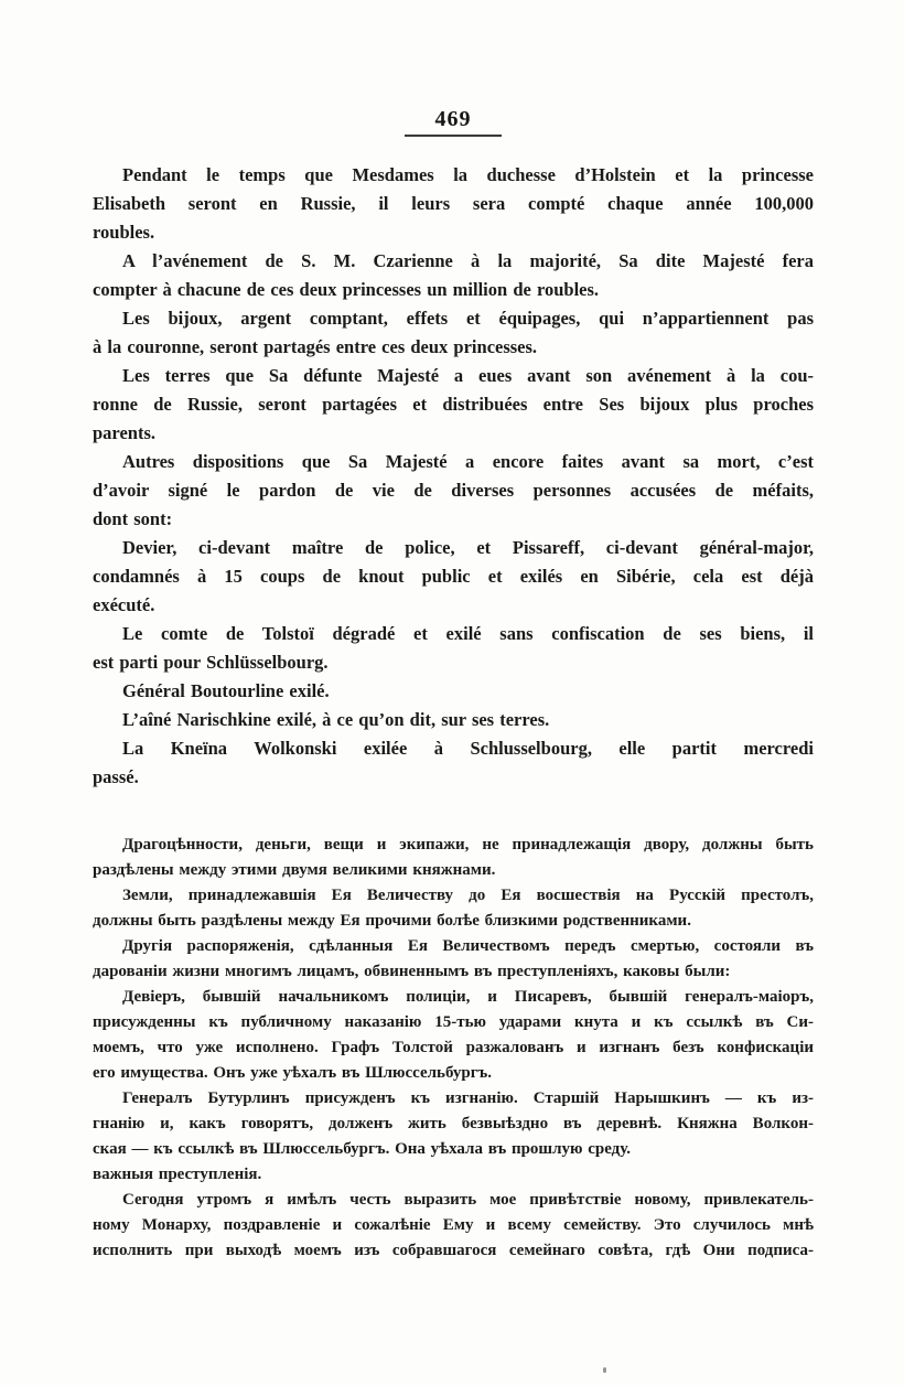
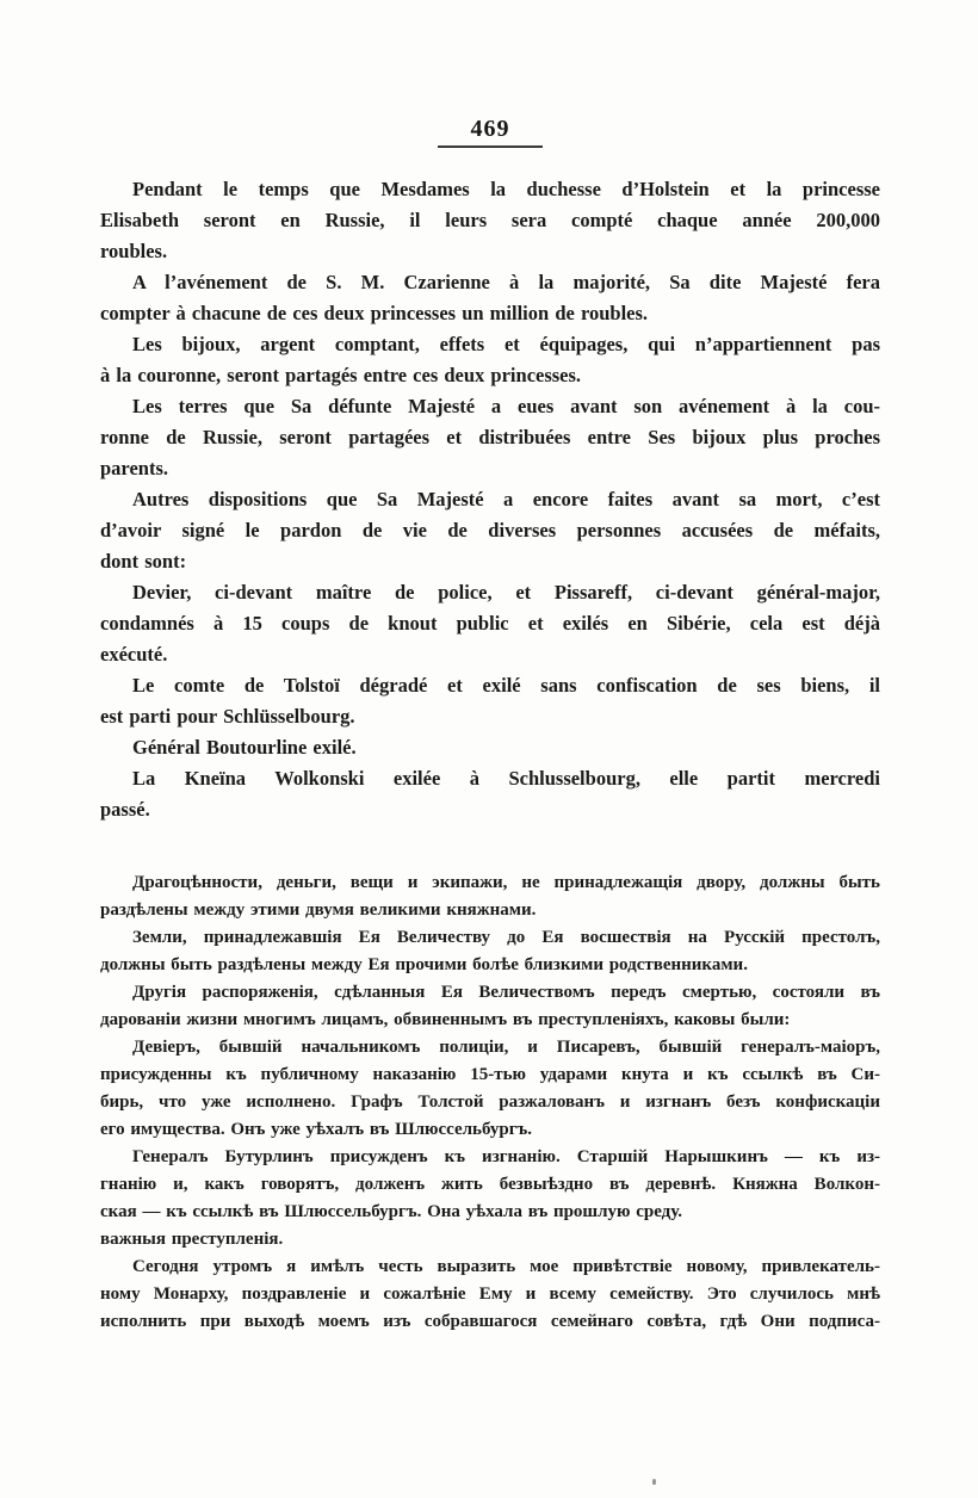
  469
  Pendant le temps que Mesdames la duchesse d’Holstein et la princesse
- Elisabeth seront en Russie, il leurs sera compté chaque année 100,000
+ Elisabeth seront en Russie, il leurs sera compté chaque année 200,000
  roubles.
  A l’avénement de S. M. Czarienne à la majorité, Sa dite Majesté fera
  compter à chacune de ces deux princesses un million de roubles.
  Les bijoux, argent comptant, effets et équipages, qui n’appartiennent pas
  à la couronne, seront partagés entre ces deux princesses.
  Les terres que Sa défunte Majesté a eues avant son avénement à la cou-
  ronne de Russie, seront partagées et distribuées entre Ses bijoux plus proches
  parents.
  Autres dispositions que Sa Majesté a encore faites avant sa mort, c’est
  d’avoir signé le pardon de vie de diverses personnes accusées de méfaits,
  dont sont:
  Devier, ci-devant maître de police, et Pissareff, ci-devant général-major,
  condamnés à 15 coups de knout public et exilés en Sibérie, cela est déjà
  exécuté.
  Le comte de Tolstoï dégradé et exilé sans confiscation de ses biens, il
  est parti pour Schlüsselbourg.
  Général Boutourline exilé.
- L’aîné Narischkine exilé, à ce qu’on dit, sur ses terres.
  La Kneïna Wolkonski exilée à Schlusselbourg, elle partit mercredi
  passé.
  Драгоцѣнности, деньги, вещи и экипажи, не принадлежащія двору, должны быть
  раздѣлены между этими двумя великими княжнами.
  Земли, принадлежавшія Ея Величеству до Ея восшествія на Русскій престолъ,
  должны быть раздѣлены между Ея прочими болѣе близкими родственниками.
  Другія распоряженія, сдѣланныя Ея Величествомъ передъ смертью, состояли въ
  дарованіи жизни многимъ лицамъ, обвиненнымъ въ преступленіяхъ, каковы были:
  Девіеръ, бывшій начальникомъ полиціи, и Писаревъ, бывшій генералъ-маіоръ,
  присужденны къ публичному наказанію 15-тью ударами кнута и къ ссылкѣ въ Си-
- моемъ, что уже исполнено. Графъ Толстой разжалованъ и изгнанъ безъ конфискаціи
+ бирь, что уже исполнено. Графъ Толстой разжалованъ и изгнанъ безъ конфискаціи
  его имущества. Онъ уже уѣхалъ въ Шлюссельбургъ.
  Генералъ Бутурлинъ присужденъ къ изгнанію. Старшій Нарышкинъ — къ из-
  гнанію и, какъ говорятъ, долженъ жить безвыѣздно въ деревнѣ. Княжна Волкон-
  ская — къ ссылкѣ въ Шлюссельбургъ. Она уѣхала въ прошлую среду.
  важныя преступленія.
  Сегодня утромъ я имѣлъ честь выразить мое привѣтствіе новому, привлекатель-
  ному Монарху, поздравленіе и сожалѣніе Ему и всему семейству. Это случилось мнѣ
  исполнить при выходѣ моемъ изъ собравшагося семейнаго совѣта, гдѣ Они подписа-
